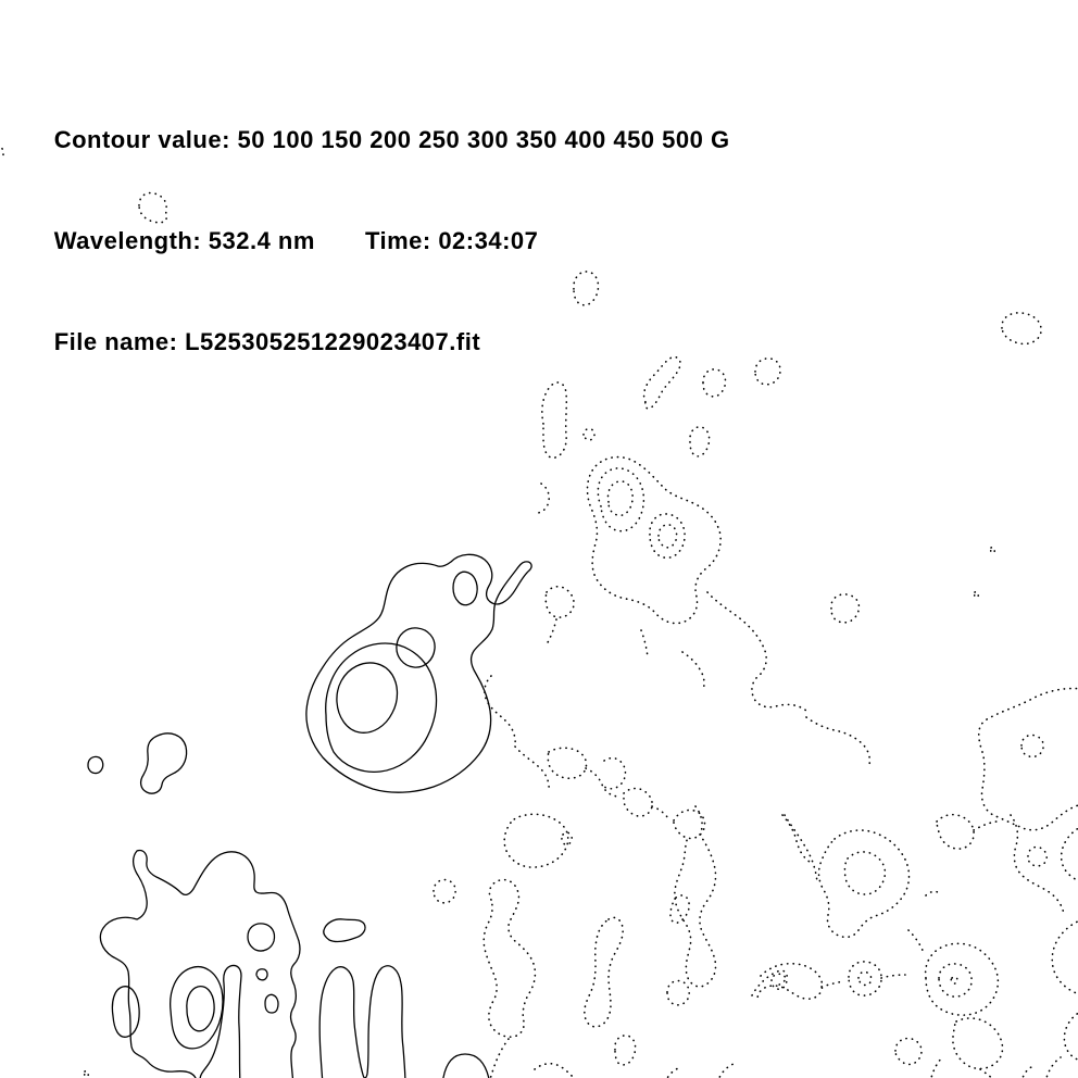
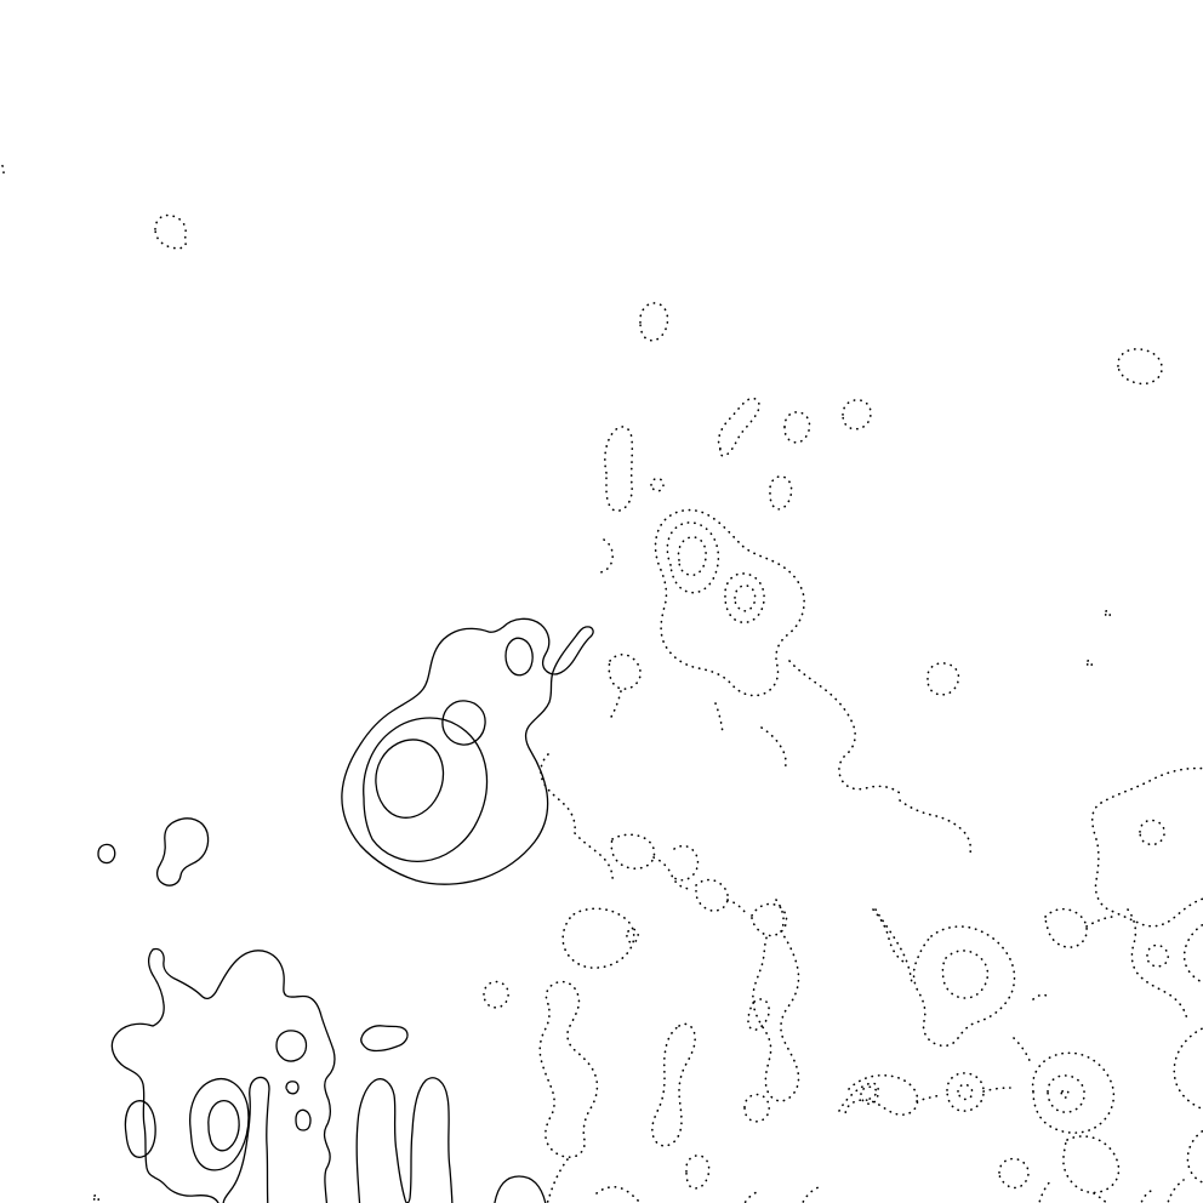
- Contour value: 50 100 150 200 250 300 350 400 450 500 G
- Wavelength: 532.4 nm Time: 02:34:07
- File name: L525305251229023407.fit
